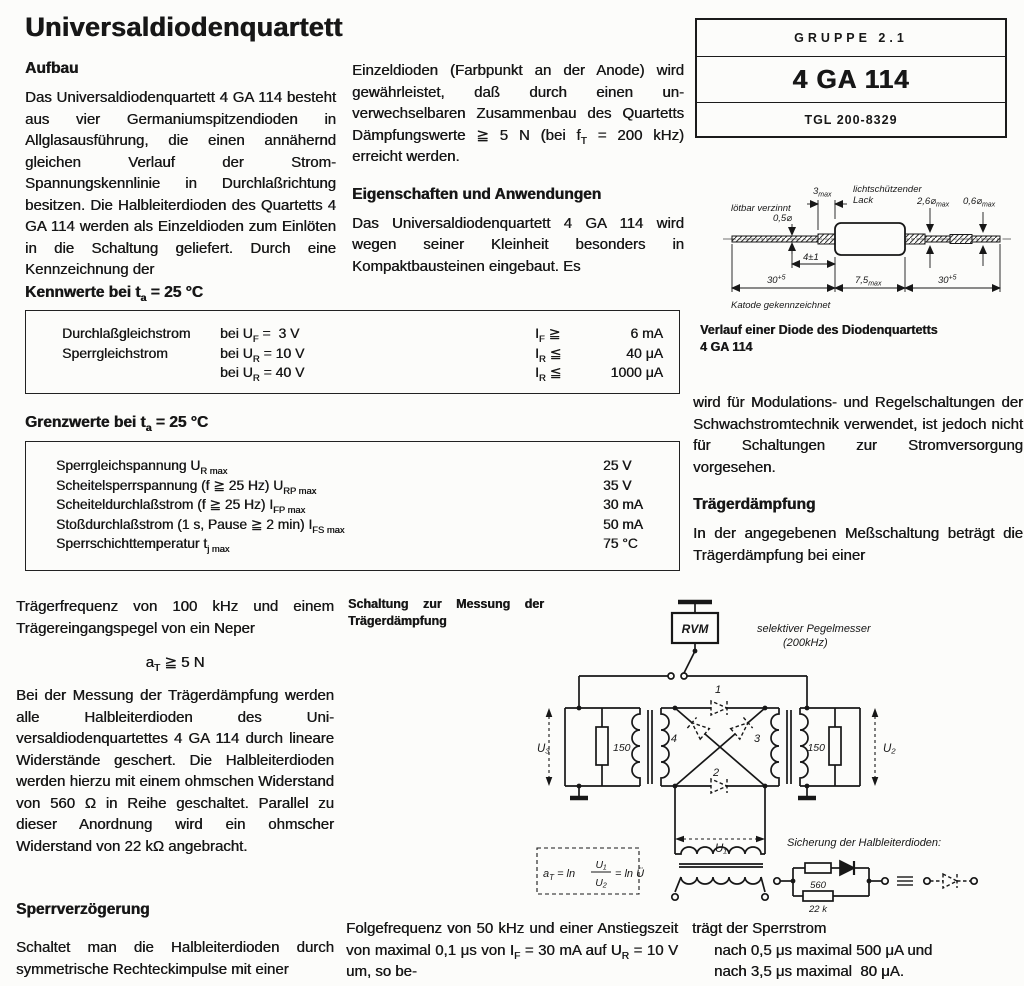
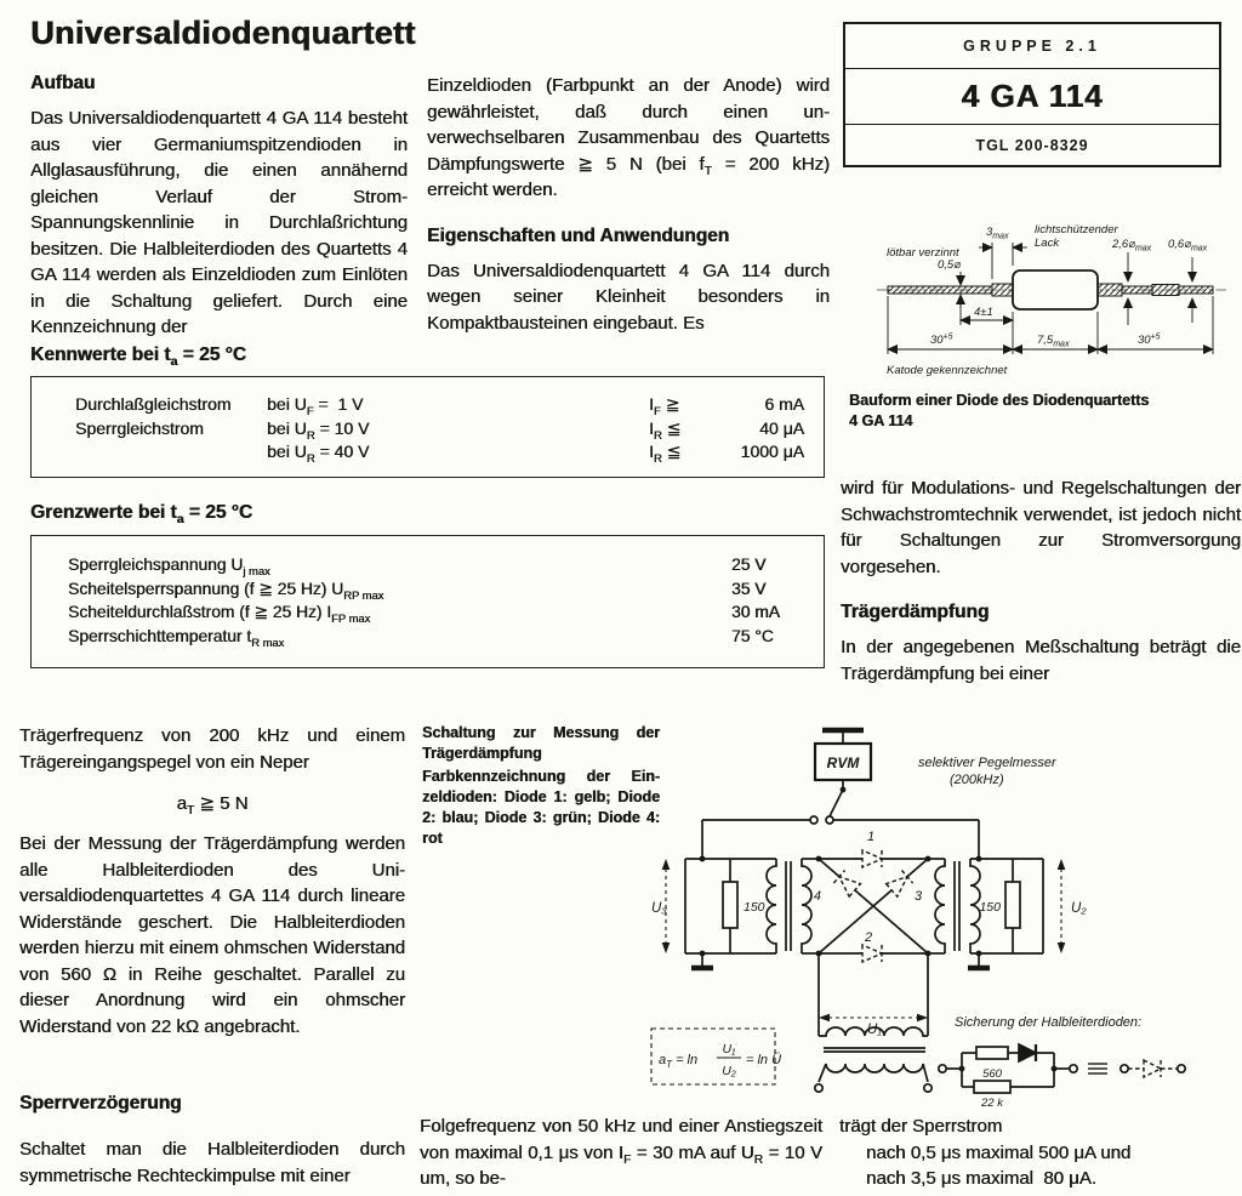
  Universaldiodenquartett
  Aufbau
  Das Universaldiodenquartett 4 GA 114 be­steht aus vier Germaniumspitzendi­oden in Allglasausführung, die einen an­nähernd gleichen Verlauf der Strom-Spannungskennlinie in Durchlaßrichtung besitzen. Die Halbleiterdioden des Quartetts 4 GA 114 werden als Einzel­dioden zum Einlöten in die Schaltung geliefert. Durch eine Kennzeichnung der
  Einzeldioden (Farbpunkt an der Anode) wird gewährleistet, daß durch einen un­erwechselbaren Zusammenbau des Quartetts Dämpfungswerte ≧ 5 N (bei fT = 200 kHz) erreicht werden.
  Eigenschaften und Anwendungen
- Das Universaldiodenquartett 4 GA 114 wird wegen seiner Kleinheit besonders in Kompaktbausteinen eingebaut. Es
+ Das Universaldiodenquartett 4 GA 114 durch wegen seiner Kleinheit besonders in Kompaktbausteinen eingebaut. Es
  GRUPPE 2.1
  4 GA 114
  TGL 200-8329
  lichtschützender
  Lack
  lötbar verzinnt
  0,5⌀
  4±1
  Katode gekennzeichnet
- Verlauf einer Diode des Diodenquartetts
+ Bauform einer Diode des Diodenquartetts
  4 GA 114
  Kennwerte bei ta = 25 °C
  Durchlaßgleichstrom
- bei UF = 3 V
+ bei UF = 1 V
  IF ≧
  6 mA
  Sperrgleichstrom
  bei UR = 10 V
  IR ≦
  40 μA
  bei UR = 40 V
  IR ≦
  1000 μA
  Grenzwerte bei ta = 25 °C
- Sperrgleichspannung UR max
+ Sperrgleichspannung Uj max
  25 V
  Scheitelsperrspannung (f ≧ 25 Hz) URP max
  35 V
  Scheiteldurchlaßstrom (f ≧ 25 Hz) IFP max
  30 mA
- Stoßdurchlaßstrom (1 s, Pause ≧ 2 min) IFS max
- 50 mA
- Sperrschichttemperatur tj max
+ Sperrschichttemperatur tR max
  75 °C
  wird für Modulations- und Regelschal­tungen der Schwachstromtechnik ver­wendet, ist jedoch nicht für Schaltungen zur Stromversorgung vorgesehen.
  Trägerdämpfung
  In der angegebenen Meßschaltung be­trägt die Trägerdämpfung bei einer
- Trägerfrequenz von 100 kHz und einem Trägereingangspegel von ein Neper
+ Trägerfrequenz von 200 kHz und einem Trägereingangspegel von ein Neper
  aT ≧ 5 N
  Bei der Messung der Trägerdämpfung werden alle Halbleiterdioden des Uni­versaldiodenquartettes 4 GA 114 durch lineare Widerstände geschert. Die Halb­leiterdioden werden hierzu mit einem ohmschen Widerstand von 560 Ω in Reihe geschaltet. Parallel zu dieser An­ordnung wird ein ohmscher Widerstand von 22 kΩ angebracht.
  Sperrverzögerung
  Schaltet man die Halbleiterdioden durch symmetrische Rechteckimpulse mit einer
  Schaltung zur Messung der Trägerdämpfung
+ Farbkennzeichnung der Ein­zeldioden: Diode 1: gelb; Diode 2: blau; Diode 3: grün; Diode 4: rot
  RVM
  selektiver Pegelmesser
  (200kHz)
  U₃
  150
  150
  U₂
  U₁
  1
  2
  3
  4
  aT = ln
  U₁
  U₂
  = ln Ü
  Sicherung der Halbleiterdioden:
  560
  22 k
  Folgefrequenz von 50 kHz und einer Anstiegszeit von maximal 0,1 μs von IF = 30 mA auf UR = 10 V um, so be-
  trägt der Sperrstrom
  nach 0,5 μs maximal 500 μA und
  nach 3,5 μs maximal 80 μA.
